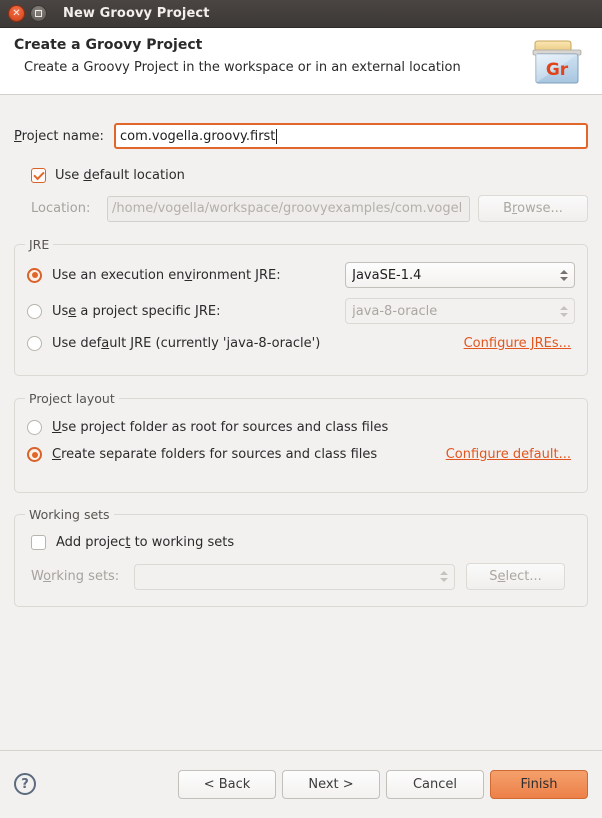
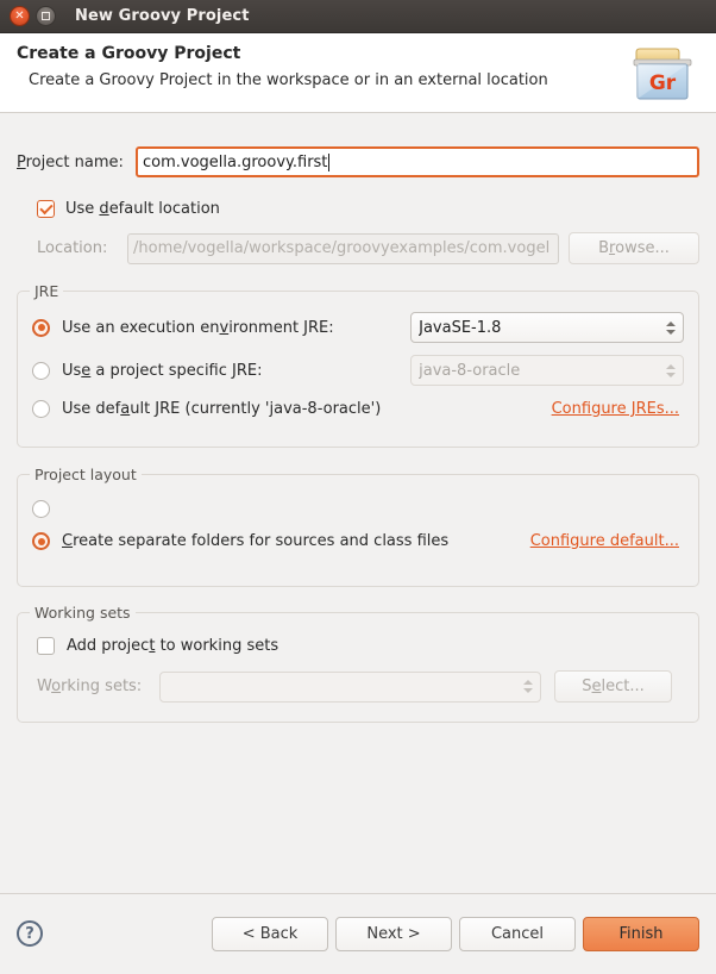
  ✕
  New Groovy Project
  Create a Groovy Project
  Create a Groovy Project in the workspace or in an external location
  Gr
  Project name:
  com.vogella.groovy.first
  Use default location
  Location:
  /home/vogella/workspace/groovyexamples/com.vogel
  Browse...
  JRE
  Use an execution environment JRE:
- JavaSE-1.4
+ JavaSE-1.8
  Use a project specific JRE:
  java-8-oracle
  Use default JRE (currently 'java-8-oracle')
  Configure JREs...
  Project layout
- Use project folder as root for sources and class files
  Create separate folders for sources and class files
  Configure default...
  Working sets
  Add project to working sets
  Working sets:
  Select...
  ?
  < Back
  Next >
  Cancel
  Finish
